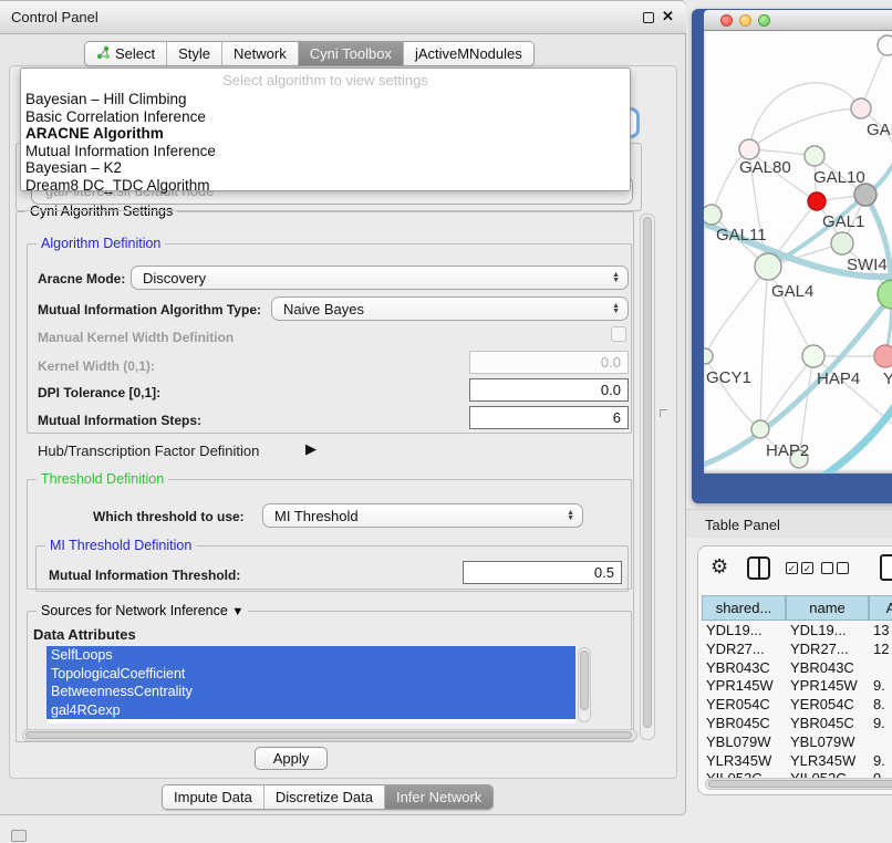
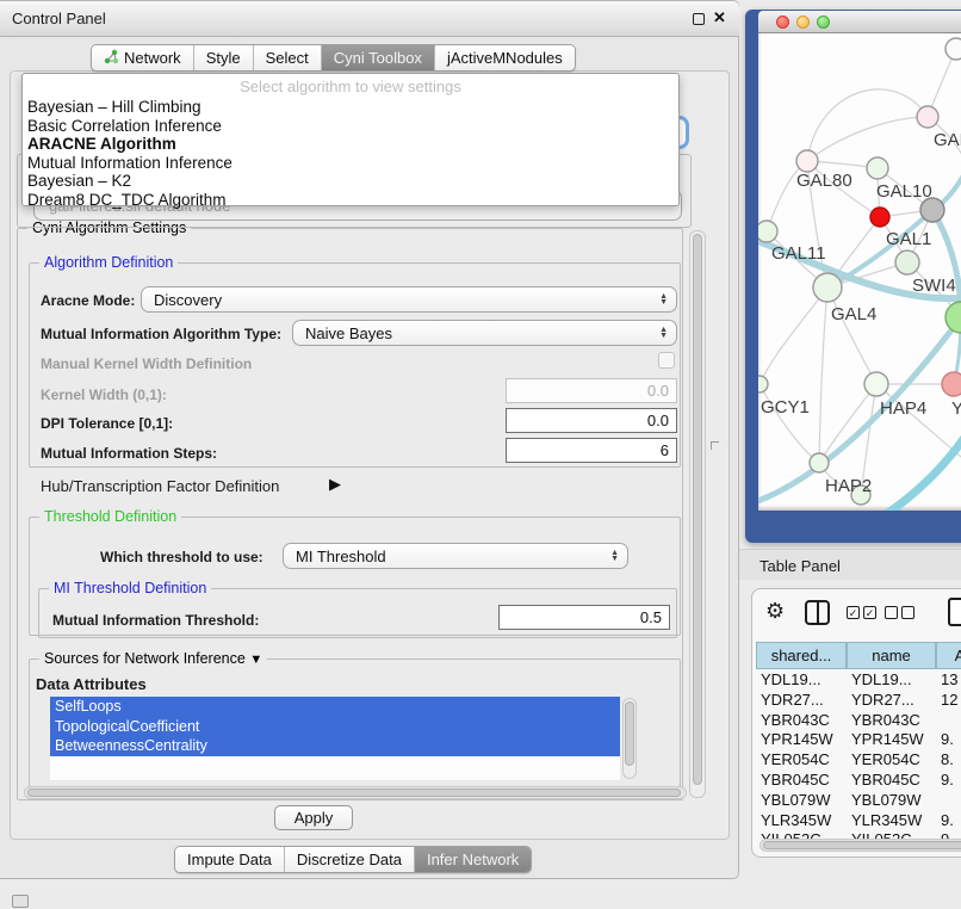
  Control Panel
  ✕
- Select
+ Network
  Style
- Network
+ Select
  Cyni Toolbox
  jActiveMNodules
  Select algorithm to view settings
  Bayesian – Hill Climbing
  Basic Correlation Inference
  ARACNE Algorithm
  Mutual Information Inference
  Bayesian – K2
  Dream8 DC_TDC Algorithm
  Cyni Algorithm Settings
  Algorithm Definition
  Aracne Mode:
  Discovery
  Mutual Information Algorithm Type:
  Naive Bayes
  Manual Kernel Width Definition
  Kernel Width (0,1):
  0.0
  DPI Tolerance [0,1]:
  0.0
  Mutual Information Steps:
  6
  Hub/Transcription Factor Definition
  ▶
  Threshold Definition
  Which threshold to use:
  MI Threshold
  MI Threshold Definition
  Mutual Information Threshold:
  0.5
  Sources for Network Inference ▼
  Data Attributes
  SelfLoops
  TopologicalCoefficient
  BetweennessCentrality
- gal4RGexp
  Apply
  Impute Data
  Discretize Data
  Infer Network
  GAL80
  GAL10
  GAL1
  GAL11
  SWI4
  GAL4
  GCY1
  HAP4
  Y
  HAP2
  Table Panel
  ⚙
  ✓
  ✓
  shared...
  name
  A
  YDL19...
  YDL19...
  13
  YDR27...
  YDR27...
  12
  YBR043C
  YBR043C
  YPR145W
  YPR145W
  9.
  YER054C
  YER054C
  8.
  YBR045C
  YBR045C
  9.
  YBL079W
  YBL079W
  YLR345W
  YLR345W
  9.
